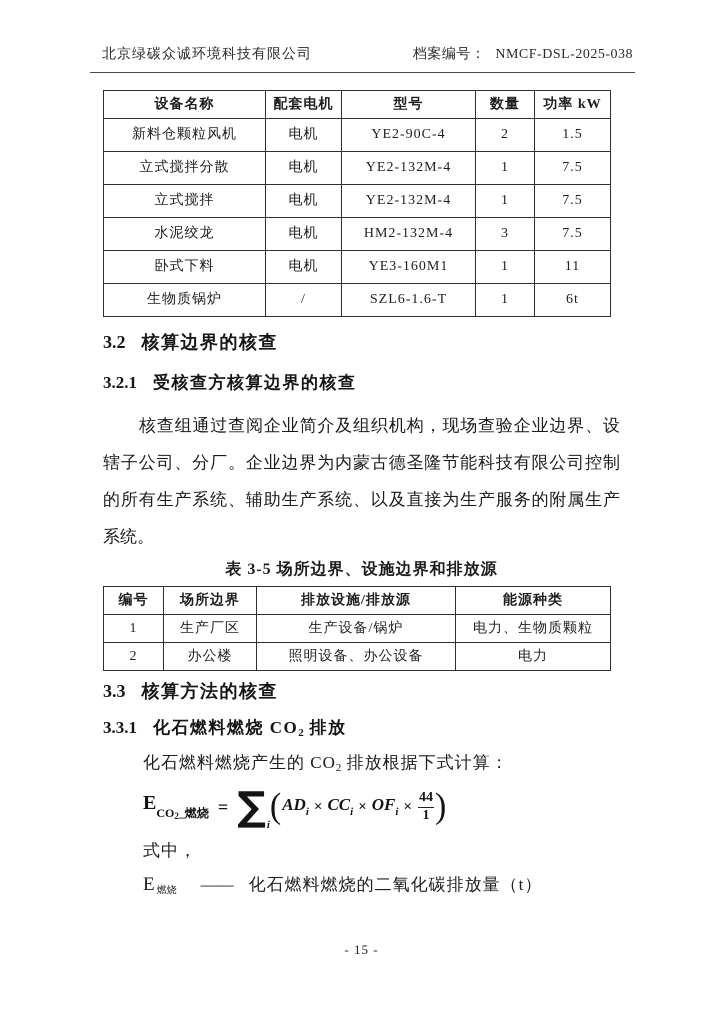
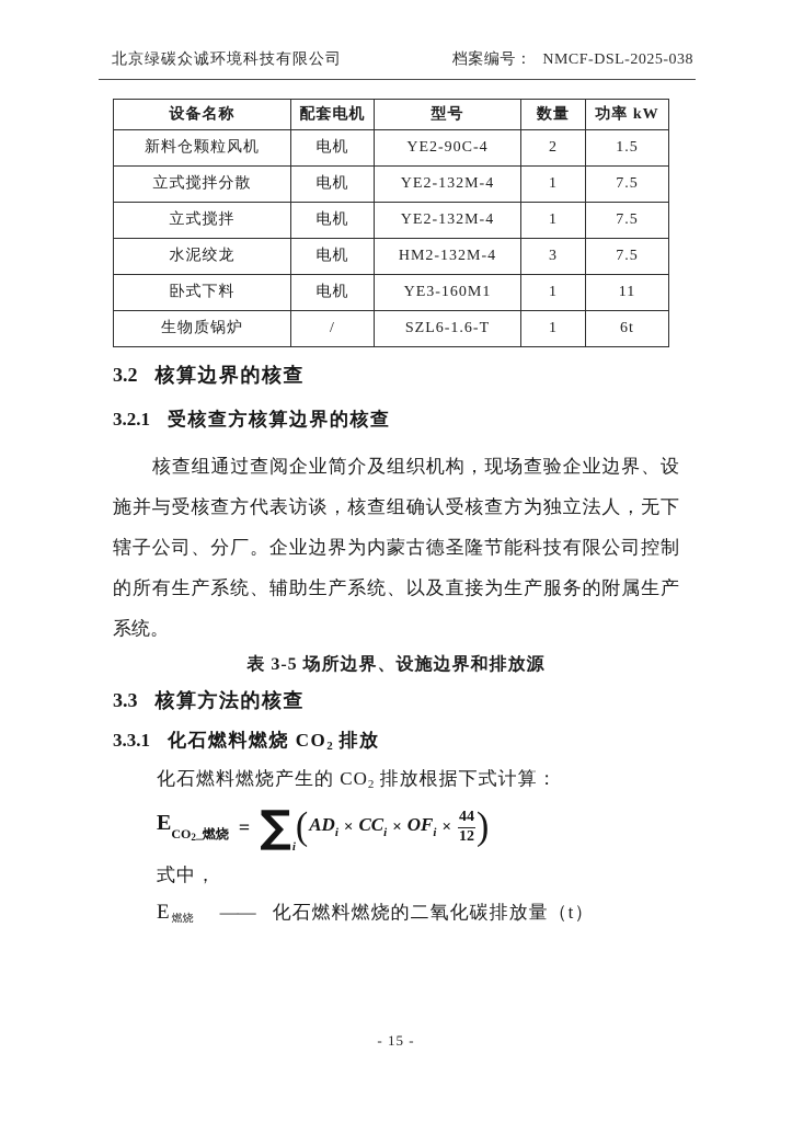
  北京绿碳众诚环境科技有限公司
  档案编号： NMCF-DSL-2025-038
  设备名称	配套电机	型号	数量	功率 kW
  新料仓颗粒风机	电机	YE2-90C-4	2	1.5
  立式搅拌分散	电机	YE2-132M-4	1	7.5
  立式搅拌	电机	YE2-132M-4	1	7.5
  水泥绞龙	电机	HM2-132M-4	3	7.5
  卧式下料	电机	YE3-160M1	1	11
  生物质锅炉	/	SZL6-1.6-T	1	6t
  3.2 核算边界的核查
  3.2.1 受核查方核算边界的核查
  核查组通过查阅企业简介及组织机构，现场查验企业边界、设
+ 施并与受核查方代表访谈，核查组确认受核查方为独立法人，无下
  辖子公司、分厂。企业边界为内蒙古德圣隆节能科技有限公司控制
  的所有生产系统、辅助生产系统、以及直接为生产服务的附属生产
  系统。
  表 3-5 场所边界、设施边界和排放源
- 编号	场所边界	排放设施/排放源	能源种类
- 1	生产厂区	生产设备/锅炉	电力、生物质颗粒
- 2	办公楼	照明设备、办公设备	电力
  3.3 核算方法的核查
  3.3.1 化石燃料燃烧 CO2 排放
  化石燃料燃烧产生的 CO2 排放根据下式计算：
  E
  CO2_燃烧
  =
  ∑
  i
  (
  AD
  i
  ×
  CC
  i
  ×
  OF
  i
  ×
  44
- 1
+ 12
  )
  式中，
  E 燃烧
  ——
  化石燃料燃烧的二氧化碳排放量（t）
  - 15 -
